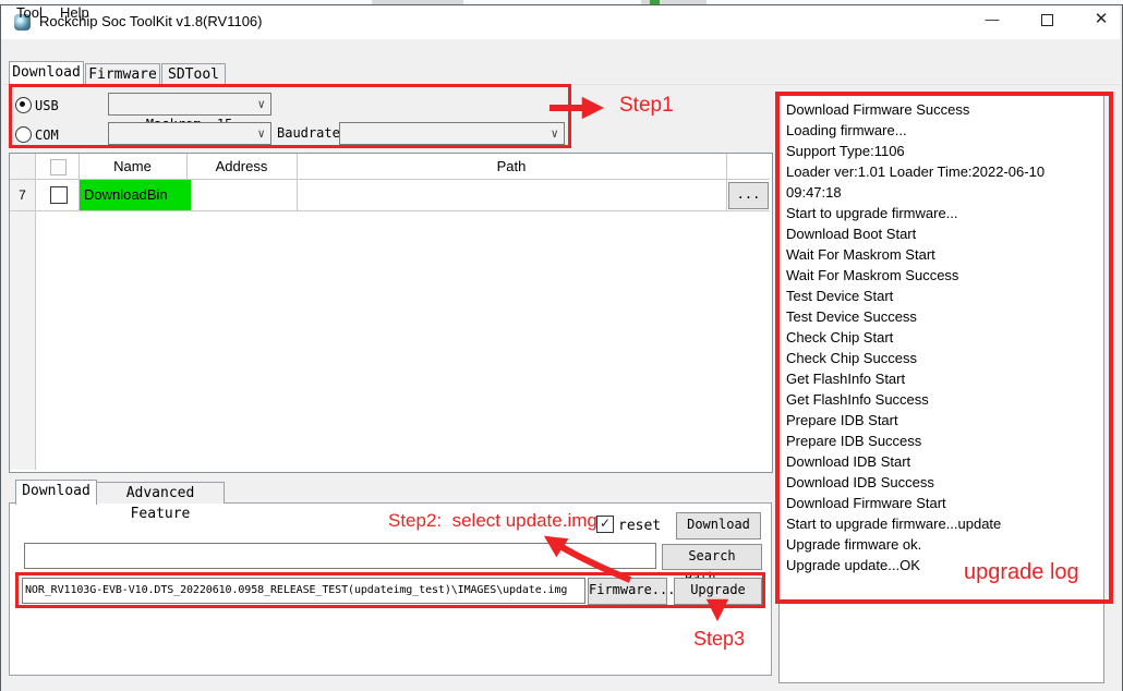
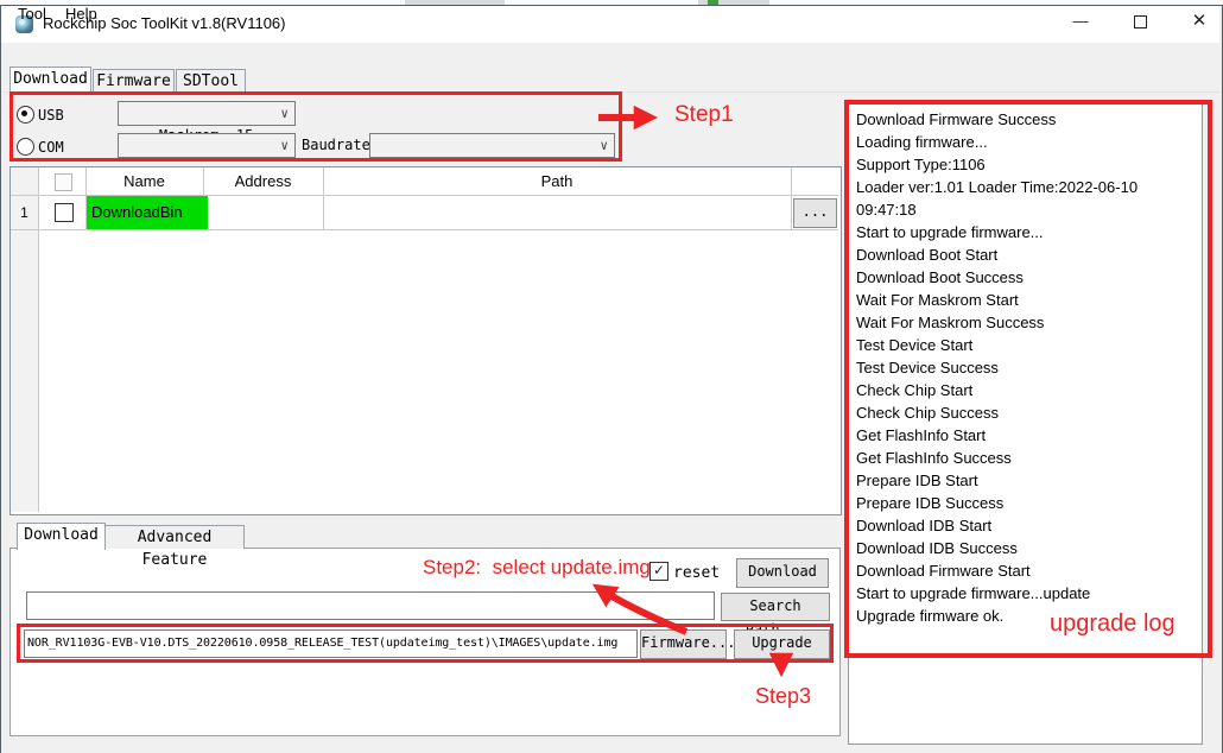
  Rockchip Soc ToolKit v1.8(RV1106)
  —
  ✕
  Tool
  Help
  Download
  Firmware
  SDTool
  USB
  ∨
  COM
  ∨
  Baudrate
  ∨
  Name
  Address
  Path
- 7
+ 1
  DownloadBin
  ...
  Download
  Advanced Feature
  ✓
  reset
  Download
  NOR_RV1103G-EVB-V10.DTS_20220610.0958_RELEASE_TEST(updateimg_test)\IMAGES\update.img
  Firmware..
  Upgrade
  Download Firmware Success
  Loading firmware...
  Support Type:1106
  Loader ver:1.01 Loader Time:2022-06-10 09:47:18
  Start to upgrade firmware...
  Download Boot Start
+ Download Boot Success
  Wait For Maskrom Start
  Wait For Maskrom Success
  Test Device Start
  Test Device Success
  Check Chip Start
  Check Chip Success
  Get FlashInfo Start
  Get FlashInfo Success
  Prepare IDB Start
  Prepare IDB Success
  Download IDB Start
  Download IDB Success
  Download Firmware Start
  Start to upgrade firmware...update
  Upgrade firmware ok.
- Upgrade update...OK
  Step1
  Step2: select update.img
  Step3
  upgrade log
